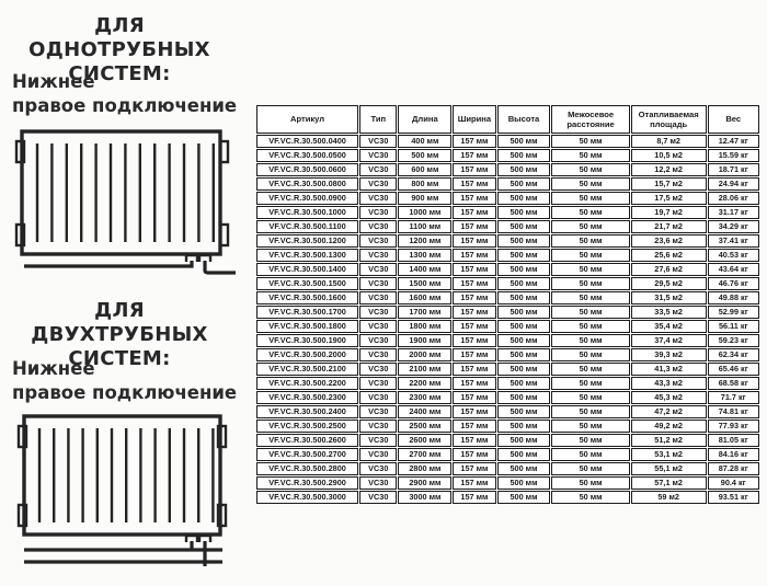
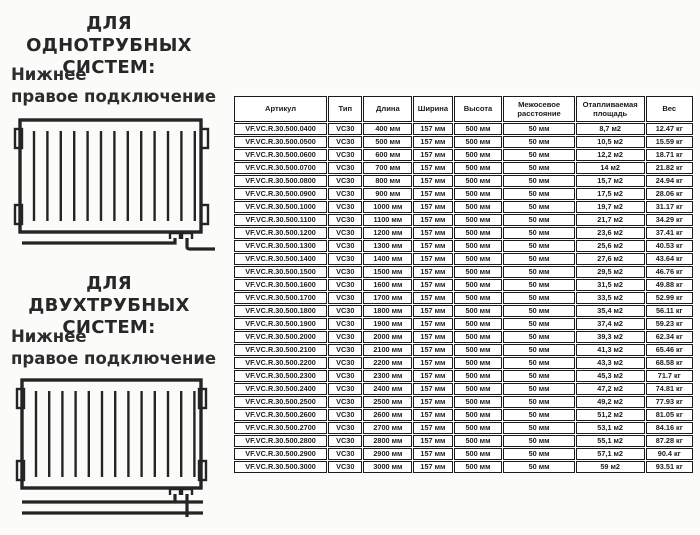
  ДЛЯ ОДНОТРУБНЫХ
  СИСТЕМ:
  Нижнее
  правое подключение
  ДЛЯ ДВУХТРУБНЫХ
  СИСТЕМ:
  Нижнее
  правое подключение
  Артикул	Тип	Длина	Ширина	Высота	Межосевое расстояние	Отапливаемая площадь	Вес
  VF.VC.R.30.500.0400	VC30	400 мм	157 мм	500 мм	50 мм	8,7 м2	12.47 кг
  VF.VC.R.30.500.0500	VC30	500 мм	157 мм	500 мм	50 мм	10,5 м2	15.59 кг
  VF.VC.R.30.500.0600	VC30	600 мм	157 мм	500 мм	50 мм	12,2 м2	18.71 кг
+ VF.VC.R.30.500.0700	VC30	700 мм	157 мм	500 мм	50 мм	14 м2	21.82 кг
  VF.VC.R.30.500.0800	VC30	800 мм	157 мм	500 мм	50 мм	15,7 м2	24.94 кг
  VF.VC.R.30.500.0900	VC30	900 мм	157 мм	500 мм	50 мм	17,5 м2	28.06 кг
  VF.VC.R.30.500.1000	VC30	1000 мм	157 мм	500 мм	50 мм	19,7 м2	31.17 кг
  VF.VC.R.30.500.1100	VC30	1100 мм	157 мм	500 мм	50 мм	21,7 м2	34.29 кг
  VF.VC.R.30.500.1200	VC30	1200 мм	157 мм	500 мм	50 мм	23,6 м2	37.41 кг
  VF.VC.R.30.500.1300	VC30	1300 мм	157 мм	500 мм	50 мм	25,6 м2	40.53 кг
  VF.VC.R.30.500.1400	VC30	1400 мм	157 мм	500 мм	50 мм	27,6 м2	43.64 кг
  VF.VC.R.30.500.1500	VC30	1500 мм	157 мм	500 мм	50 мм	29,5 м2	46.76 кг
  VF.VC.R.30.500.1600	VC30	1600 мм	157 мм	500 мм	50 мм	31,5 м2	49.88 кг
  VF.VC.R.30.500.1700	VC30	1700 мм	157 мм	500 мм	50 мм	33,5 м2	52.99 кг
  VF.VC.R.30.500.1800	VC30	1800 мм	157 мм	500 мм	50 мм	35,4 м2	56.11 кг
  VF.VC.R.30.500.1900	VC30	1900 мм	157 мм	500 мм	50 мм	37,4 м2	59.23 кг
  VF.VC.R.30.500.2000	VC30	2000 мм	157 мм	500 мм	50 мм	39,3 м2	62.34 кг
  VF.VC.R.30.500.2100	VC30	2100 мм	157 мм	500 мм	50 мм	41,3 м2	65.46 кг
  VF.VC.R.30.500.2200	VC30	2200 мм	157 мм	500 мм	50 мм	43,3 м2	68.58 кг
  VF.VC.R.30.500.2300	VC30	2300 мм	157 мм	500 мм	50 мм	45,3 м2	71.7 кг
  VF.VC.R.30.500.2400	VC30	2400 мм	157 мм	500 мм	50 мм	47,2 м2	74.81 кг
  VF.VC.R.30.500.2500	VC30	2500 мм	157 мм	500 мм	50 мм	49,2 м2	77.93 кг
  VF.VC.R.30.500.2600	VC30	2600 мм	157 мм	500 мм	50 мм	51,2 м2	81.05 кг
  VF.VC.R.30.500.2700	VC30	2700 мм	157 мм	500 мм	50 мм	53,1 м2	84.16 кг
  VF.VC.R.30.500.2800	VC30	2800 мм	157 мм	500 мм	50 мм	55,1 м2	87.28 кг
  VF.VC.R.30.500.2900	VC30	2900 мм	157 мм	500 мм	50 мм	57,1 м2	90.4 кг
  VF.VC.R.30.500.3000	VC30	3000 мм	157 мм	500 мм	50 мм	59 м2	93.51 кг
